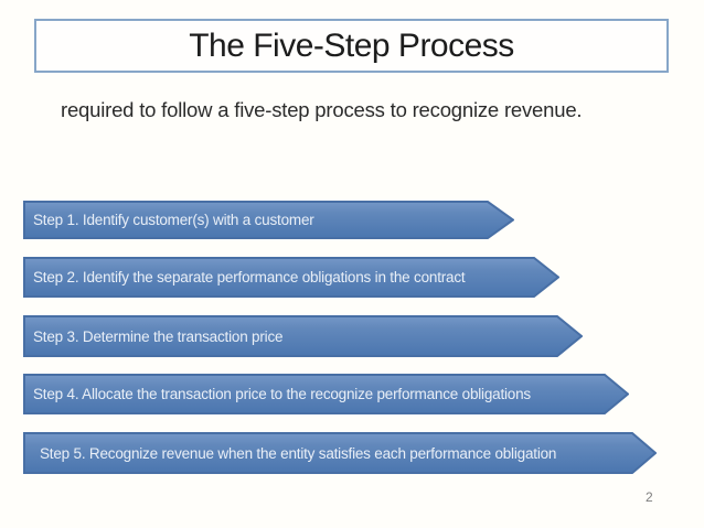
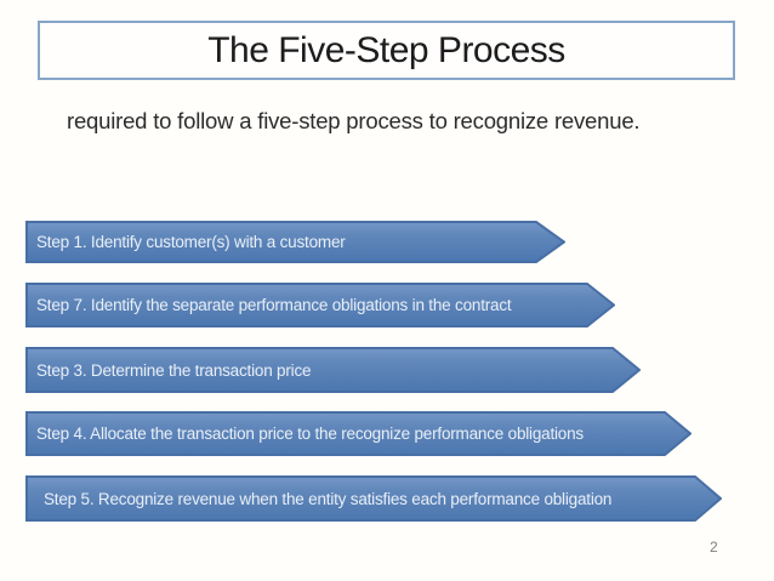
  The Five-Step Process
  required to follow a five-step process to recognize revenue.
  Step 1. Identify customer(s) with a customer
- Step 2. Identify the separate performance obligations in the contract
+ Step 7. Identify the separate performance obligations in the contract
  Step 3. Determine the transaction price
  Step 4. Allocate the transaction price to the recognize performance obligations
  Step 5. Recognize revenue when the entity satisfies each performance obligation
  2
